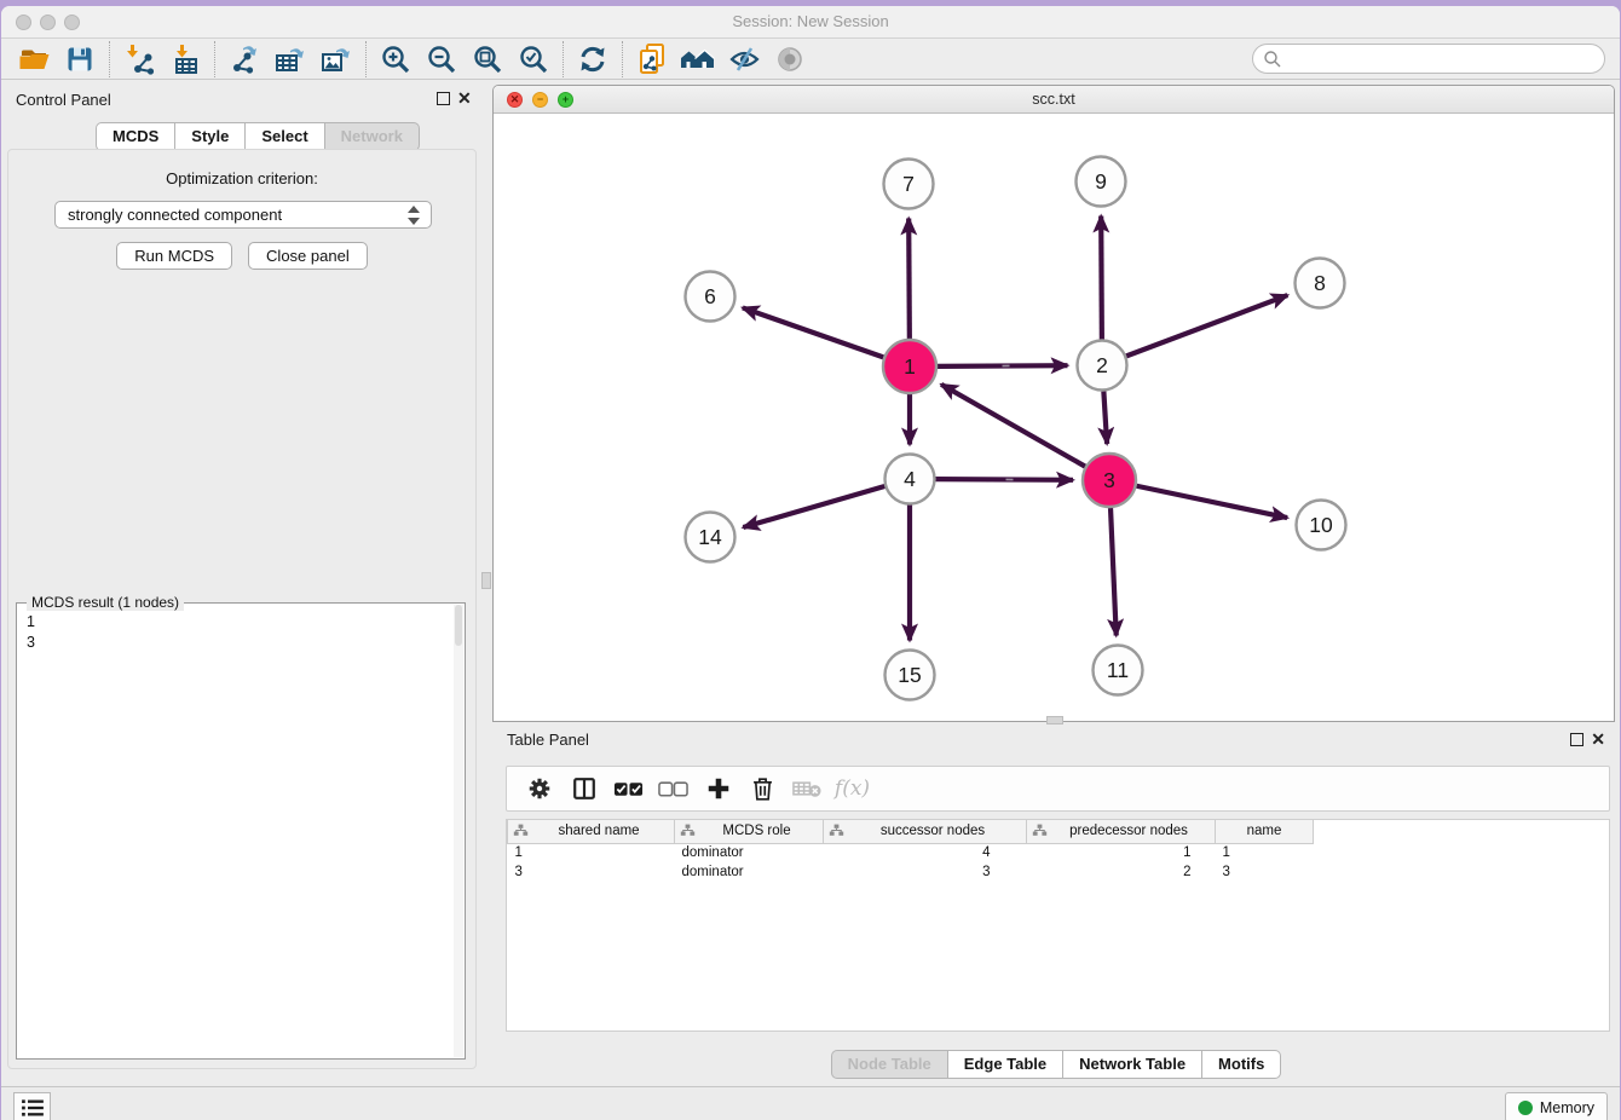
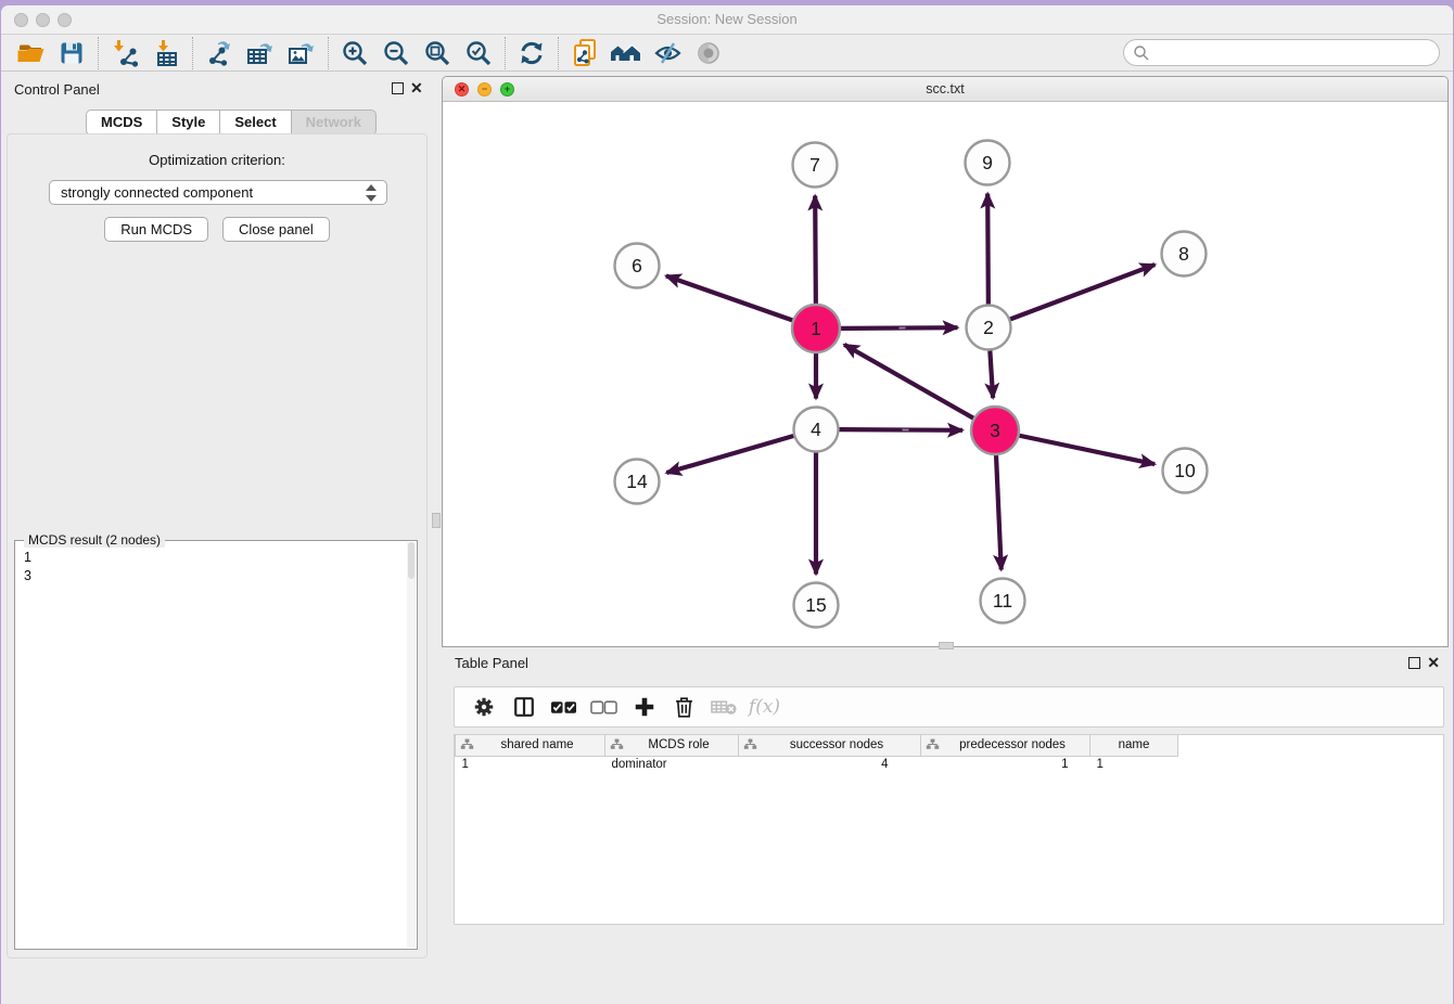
  Session: New Session
  Control Panel
  ✕
  MCDS
  Style
  Select
  Network
  Optimization criterion:
  strongly connected component
  Run MCDS
  Close panel
- MCDS result (1 nodes)
+ MCDS result (2 nodes)
  1
  3
  ✕
  −
  +
  scc.txt
  7
  9
  6
  8
  1
  2
  4
  3
  14
  10
  15
  11
  Table Panel
  ✕
  f(x)
  shared name	MCDS role	successor nodes	predecessor nodes	name
  1	dominator	4	1	1
- 3	dominator	3	2	3
- Node Table
- Edge Table
- Network Table
- Motifs
- Memory
